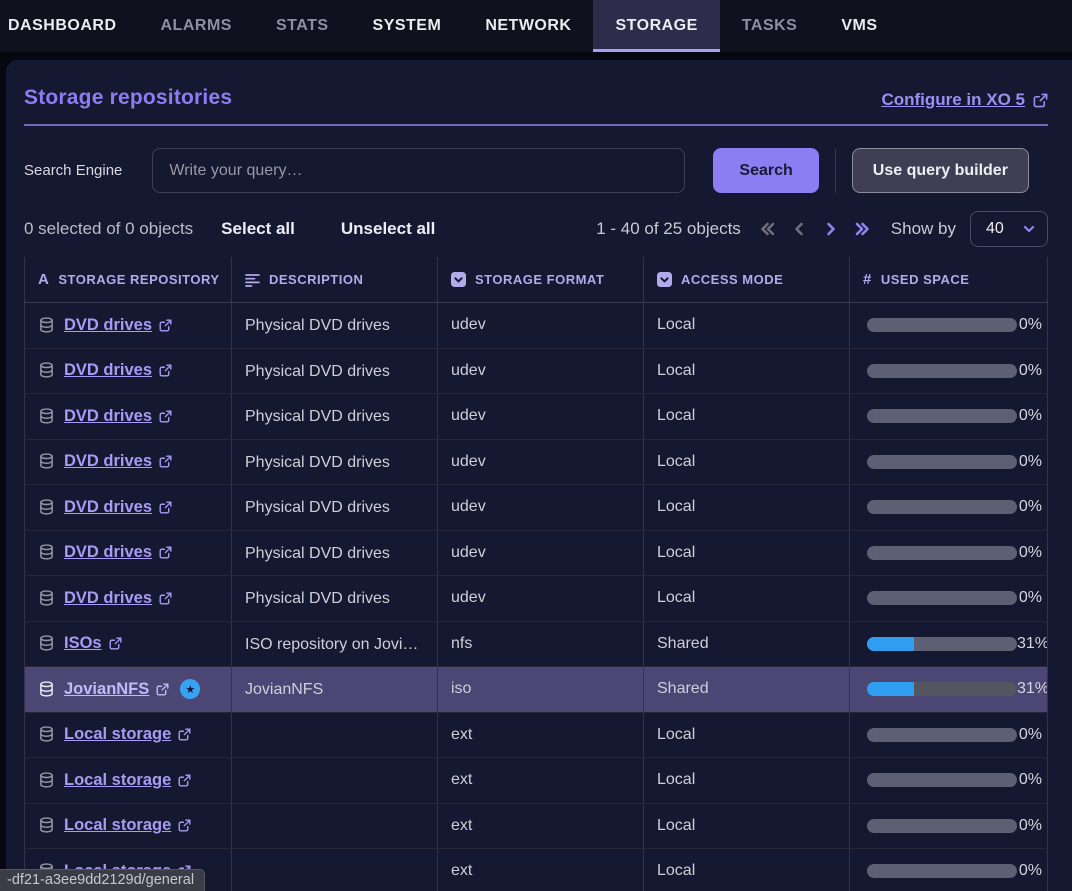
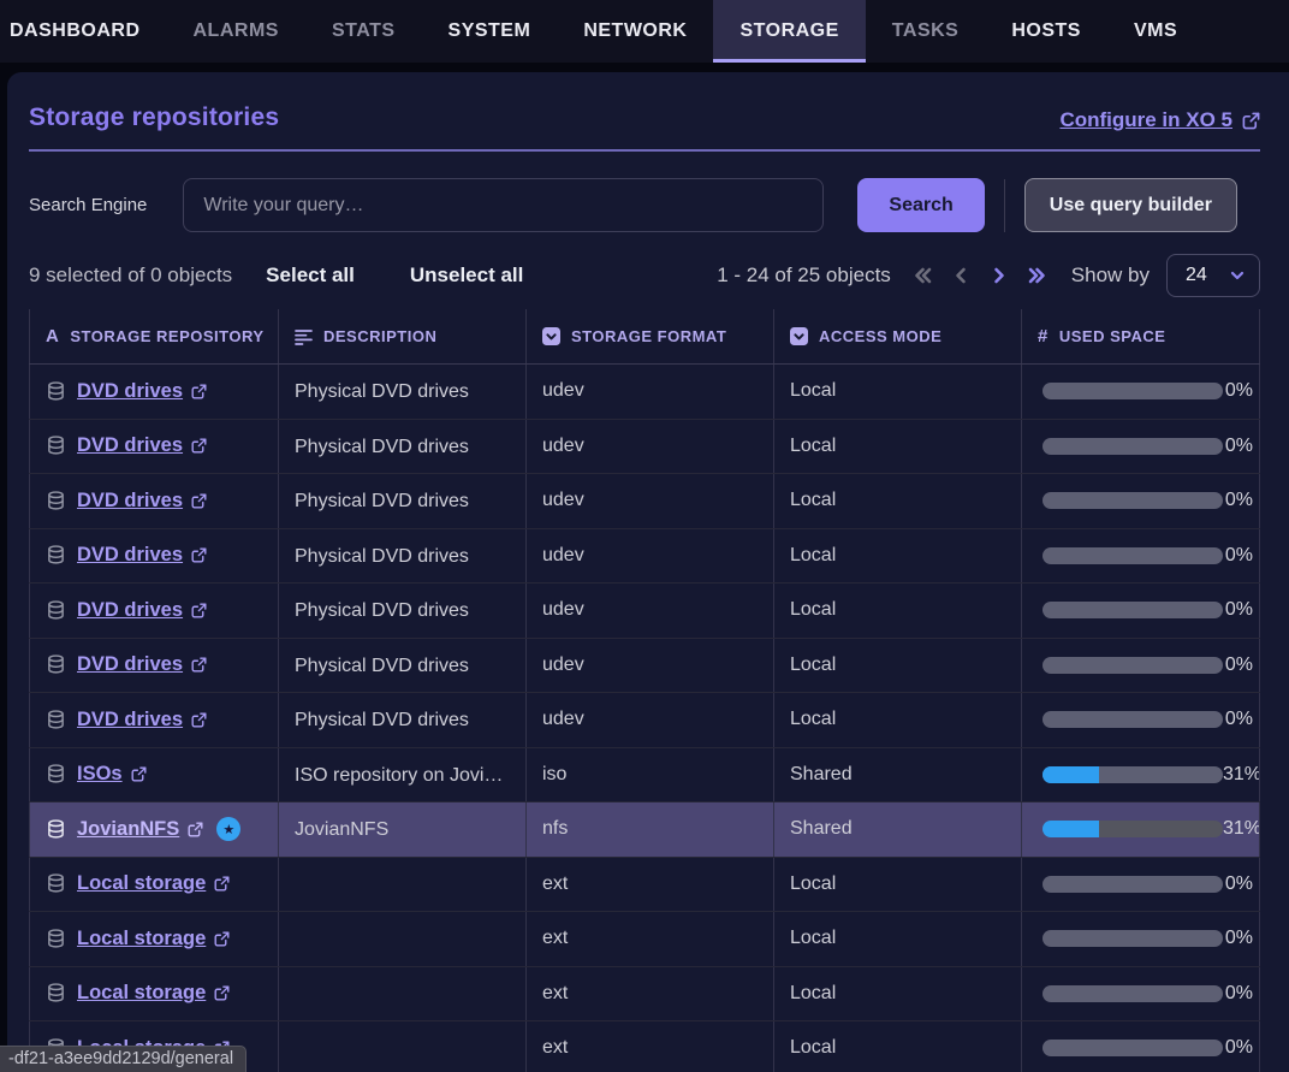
  DASHBOARD
  ALARMS
  STATS
  SYSTEM
  NETWORK
  STORAGE
  TASKS
+ HOSTS
  VMS
  Storage repositories
  Configure in XO 5
  Search Engine
  Write your query…
  Search
  Use query builder
- 0 selected of 0 objects
+ 9 selected of 0 objects
  Select all
  Unselect all
- 1 - 40 of 25 objects
+ 1 - 24 of 25 objects
  Show by
- 40
+ 24
  A
  STORAGE REPOSITORY
  DESCRIPTION
  STORAGE FORMAT
  ACCESS MODE
  #
  USED SPACE
  DVD drives
  Physical DVD drives
  udev
  Local
  0%
  DVD drives
  Physical DVD drives
  udev
  Local
  0%
  DVD drives
  Physical DVD drives
  udev
  Local
  0%
  DVD drives
  Physical DVD drives
  udev
  Local
  0%
  DVD drives
  Physical DVD drives
  udev
  Local
  0%
  DVD drives
  Physical DVD drives
  udev
  Local
  0%
  DVD drives
  Physical DVD drives
  udev
  Local
  0%
  ISOs
  ISO repository on Jovia…
- nfs
+ iso
  Shared
  31%
  JovianNFS
  ★
  JovianNFS
- iso
+ nfs
  Shared
  31%
  Local storage
  ext
  Local
  0%
  Local storage
  ext
  Local
  0%
  Local storage
  ext
  Local
  0%
  ext
  Local
  0%
  -df21-a3ee9dd2129d/general
